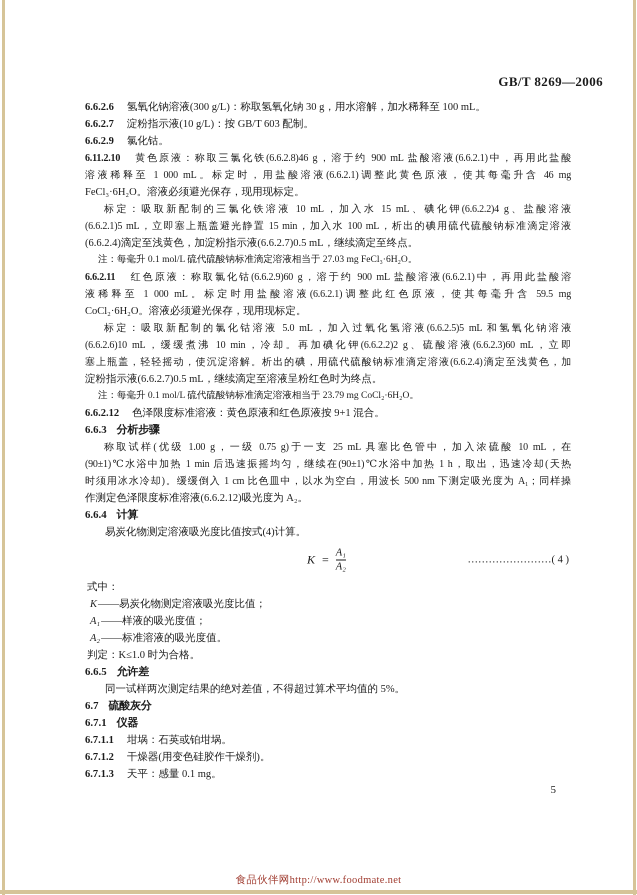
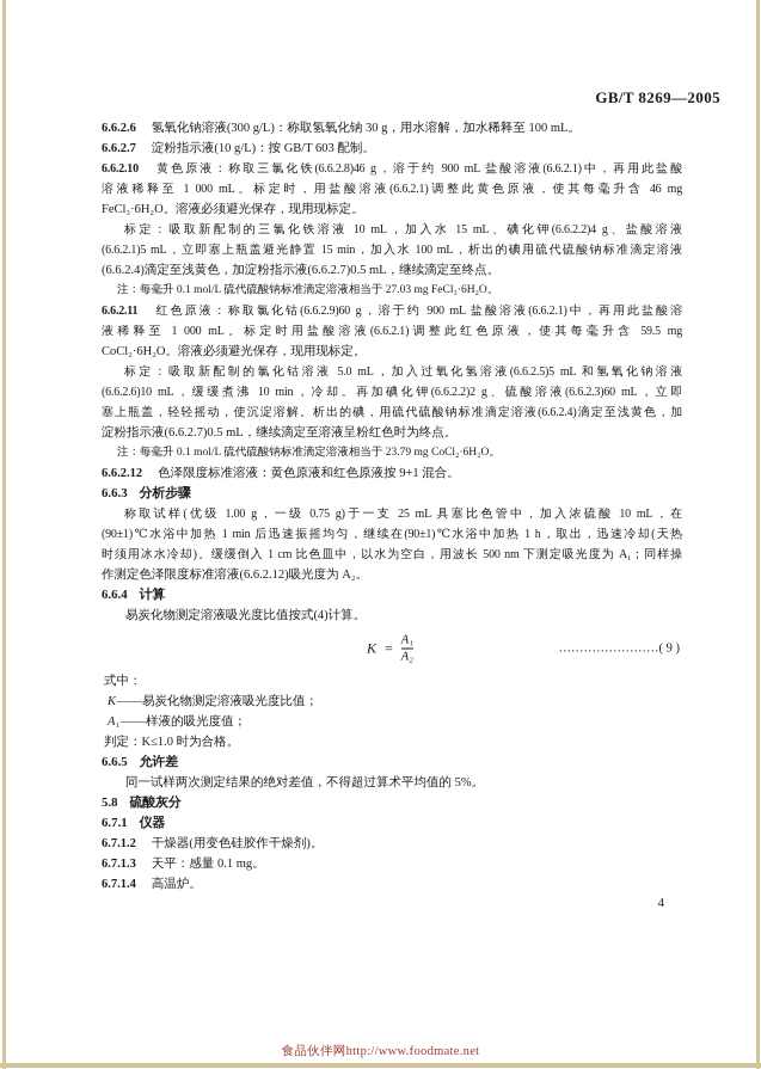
- GB/T 8269—2006
+ GB/T 8269—2005
  6.6.2.6 氢氧化钠溶液(300 g/L)：称取氢氧化钠 30 g，用水溶解，加水稀释至 100 mL。
  6.6.2.7 淀粉指示液(10 g/L)：按 GB/T 603 配制。
- 6.6.2.9 氯化钴。
- 6.11.2.10 黄色原液：称取三氯化铁(6.6.2.8)46 g，溶于约 900 mL 盐酸溶液(6.6.2.1)中，再用此盐酸
+ 6.6.2.10 黄色原液：称取三氯化铁(6.6.2.8)46 g，溶于约 900 mL 盐酸溶液(6.6.2.1)中，再用此盐酸
  溶液稀释至 1 000 mL。标定时，用盐酸溶液(6.6.2.1)调整此黄色原液，使其每毫升含 46 mg
  FeCl₃·6H₂O。溶液必须避光保存，现用现标定。
  标定：吸取新配制的三氯化铁溶液 10 mL，加入水 15 mL、碘化钾(6.6.2.2)4 g、盐酸溶液
  (6.6.2.1)5 mL，立即塞上瓶盖避光静置 15 min，加入水 100 mL，析出的碘用硫代硫酸钠标准滴定溶液
  (6.6.2.4)滴定至浅黄色，加淀粉指示液(6.6.2.7)0.5 mL，继续滴定至终点。
  注：每毫升 0.1 mol/L 硫代硫酸钠标准滴定溶液相当于 27.03 mg FeCl₃·6H₂O。
  6.6.2.11 红色原液：称取氯化钴(6.6.2.9)60 g，溶于约 900 mL 盐酸溶液(6.6.2.1)中，再用此盐酸溶
  液稀释至 1 000 mL。标定时用盐酸溶液(6.6.2.1)调整此红色原液，使其每毫升含 59.5 mg
  CoCl₂·6H₂O。溶液必须避光保存，现用现标定。
  标定：吸取新配制的氯化钴溶液 5.0 mL，加入过氧化氢溶液(6.6.2.5)5 mL 和氢氧化钠溶液
  (6.6.2.6)10 mL，缓缓煮沸 10 min，冷却。再加碘化钾(6.6.2.2)2 g、硫酸溶液(6.6.2.3)60 mL，立即
  塞上瓶盖，轻轻摇动，使沉淀溶解。析出的碘，用硫代硫酸钠标准滴定溶液(6.6.2.4)滴定至浅黄色，加
  淀粉指示液(6.6.2.7)0.5 mL，继续滴定至溶液呈粉红色时为终点。
  注：每毫升 0.1 mol/L 硫代硫酸钠标准滴定溶液相当于 23.79 mg CoCl₂·6H₂O。
  6.6.2.12 色泽限度标准溶液：黄色原液和红色原液按 9+1 混合。
  6.6.3 分析步骤
  称取试样(优级 1.00 g，一级 0.75 g)于一支 25 mL 具塞比色管中，加入浓硫酸 10 mL，在
  (90±1)℃水浴中加热 1 min 后迅速振摇均匀，继续在(90±1)℃水浴中加热 1 h，取出，迅速冷却(天热
  时须用冰水冷却)。缓缓倒入 1 cm 比色皿中，以水为空白，用波长 500 nm 下测定吸光度为 A₁；同样操
  作测定色泽限度标准溶液(6.6.2.12)吸光度为 A₂。
  6.6.4 计算
  易炭化物测定溶液吸光度比值按式(4)计算。
  K
  =
  A₁
  A₂
- ……………………( 4 )
+ ……………………( 9 )
  式中：
  K——易炭化物测定溶液吸光度比值；
  A₁——样液的吸光度值；
- A₂——标准溶液的吸光度值。
  判定：K≤1.0 时为合格。
  6.6.5 允许差
  同一试样两次测定结果的绝对差值，不得超过算术平均值的 5%。
- 6.7 硫酸灰分
+ 5.8 硫酸灰分
  6.7.1 仪器
- 6.7.1.1 坩埚：石英或铂坩埚。
  6.7.1.2 干燥器(用变色硅胶作干燥剂)。
  6.7.1.3 天平：感量 0.1 mg。
+ 6.7.1.4 高温炉。
- 5
+ 4
  食品伙伴网http://www.foodmate.net
